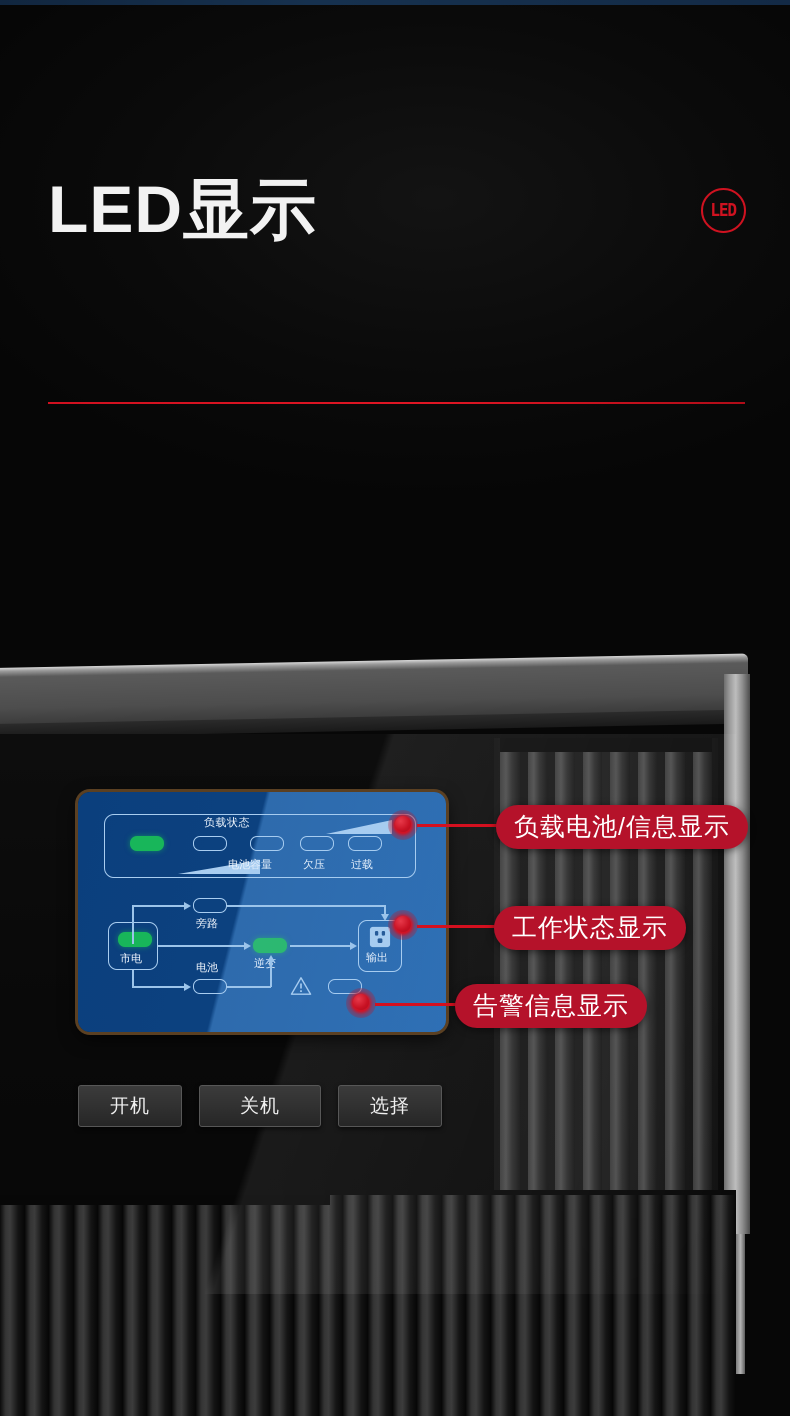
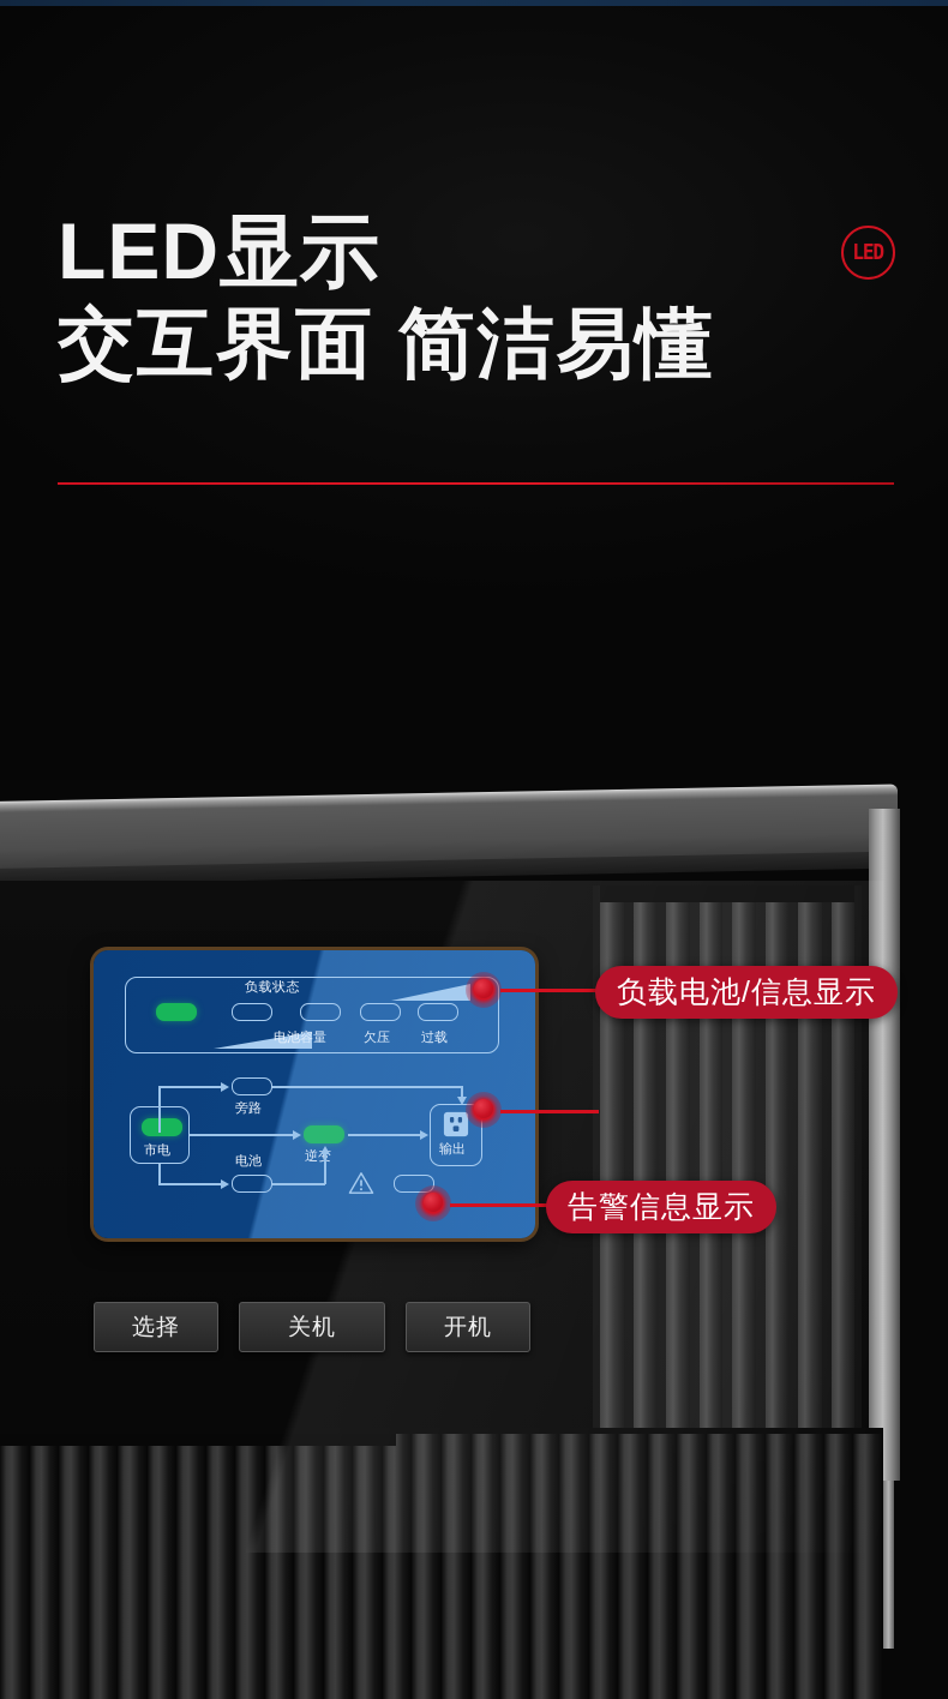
  LED显示
+ 交互界面 简洁易懂
  LED
  负载电池/信息显示
- 工作状态显示
  告警信息显示
- 开机
+ 选择
  关机
- 选择
+ 开机
